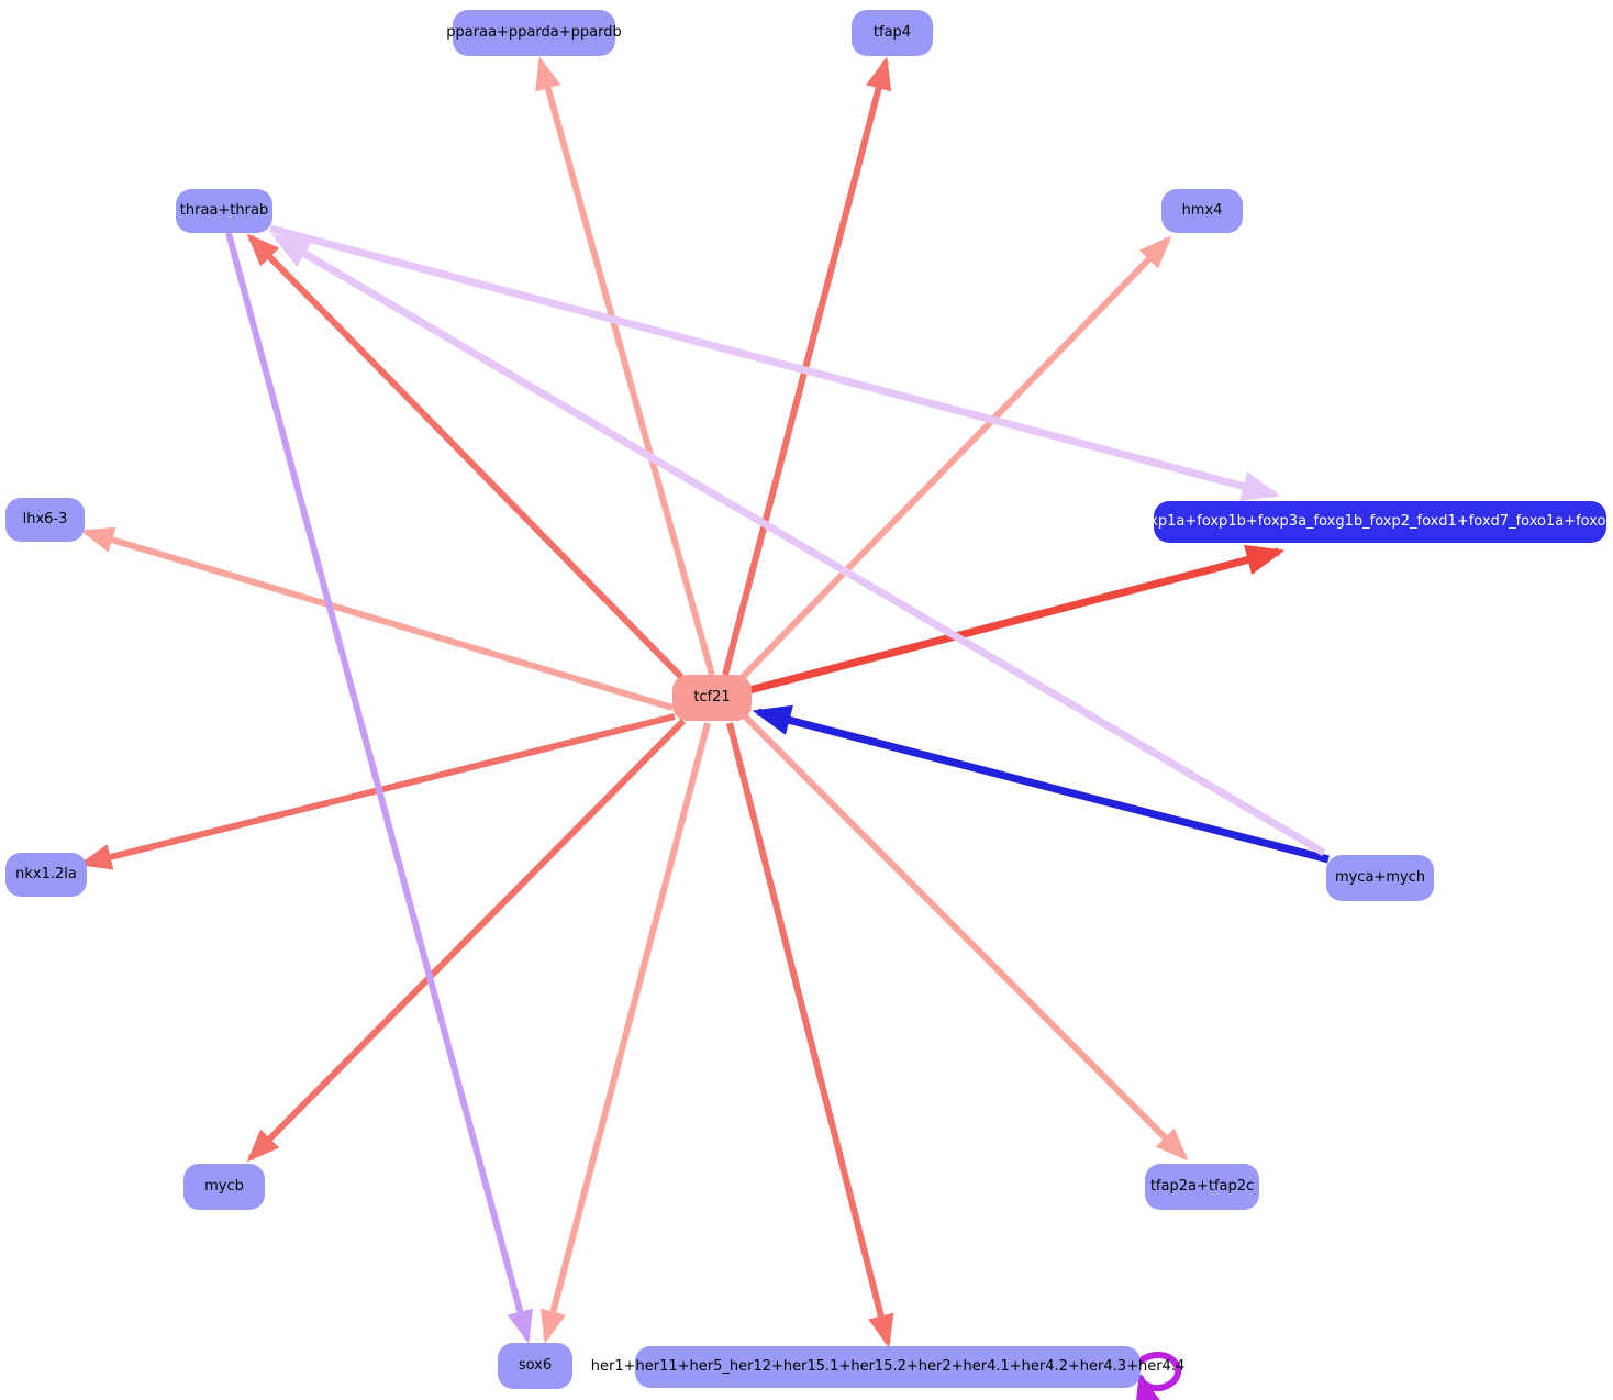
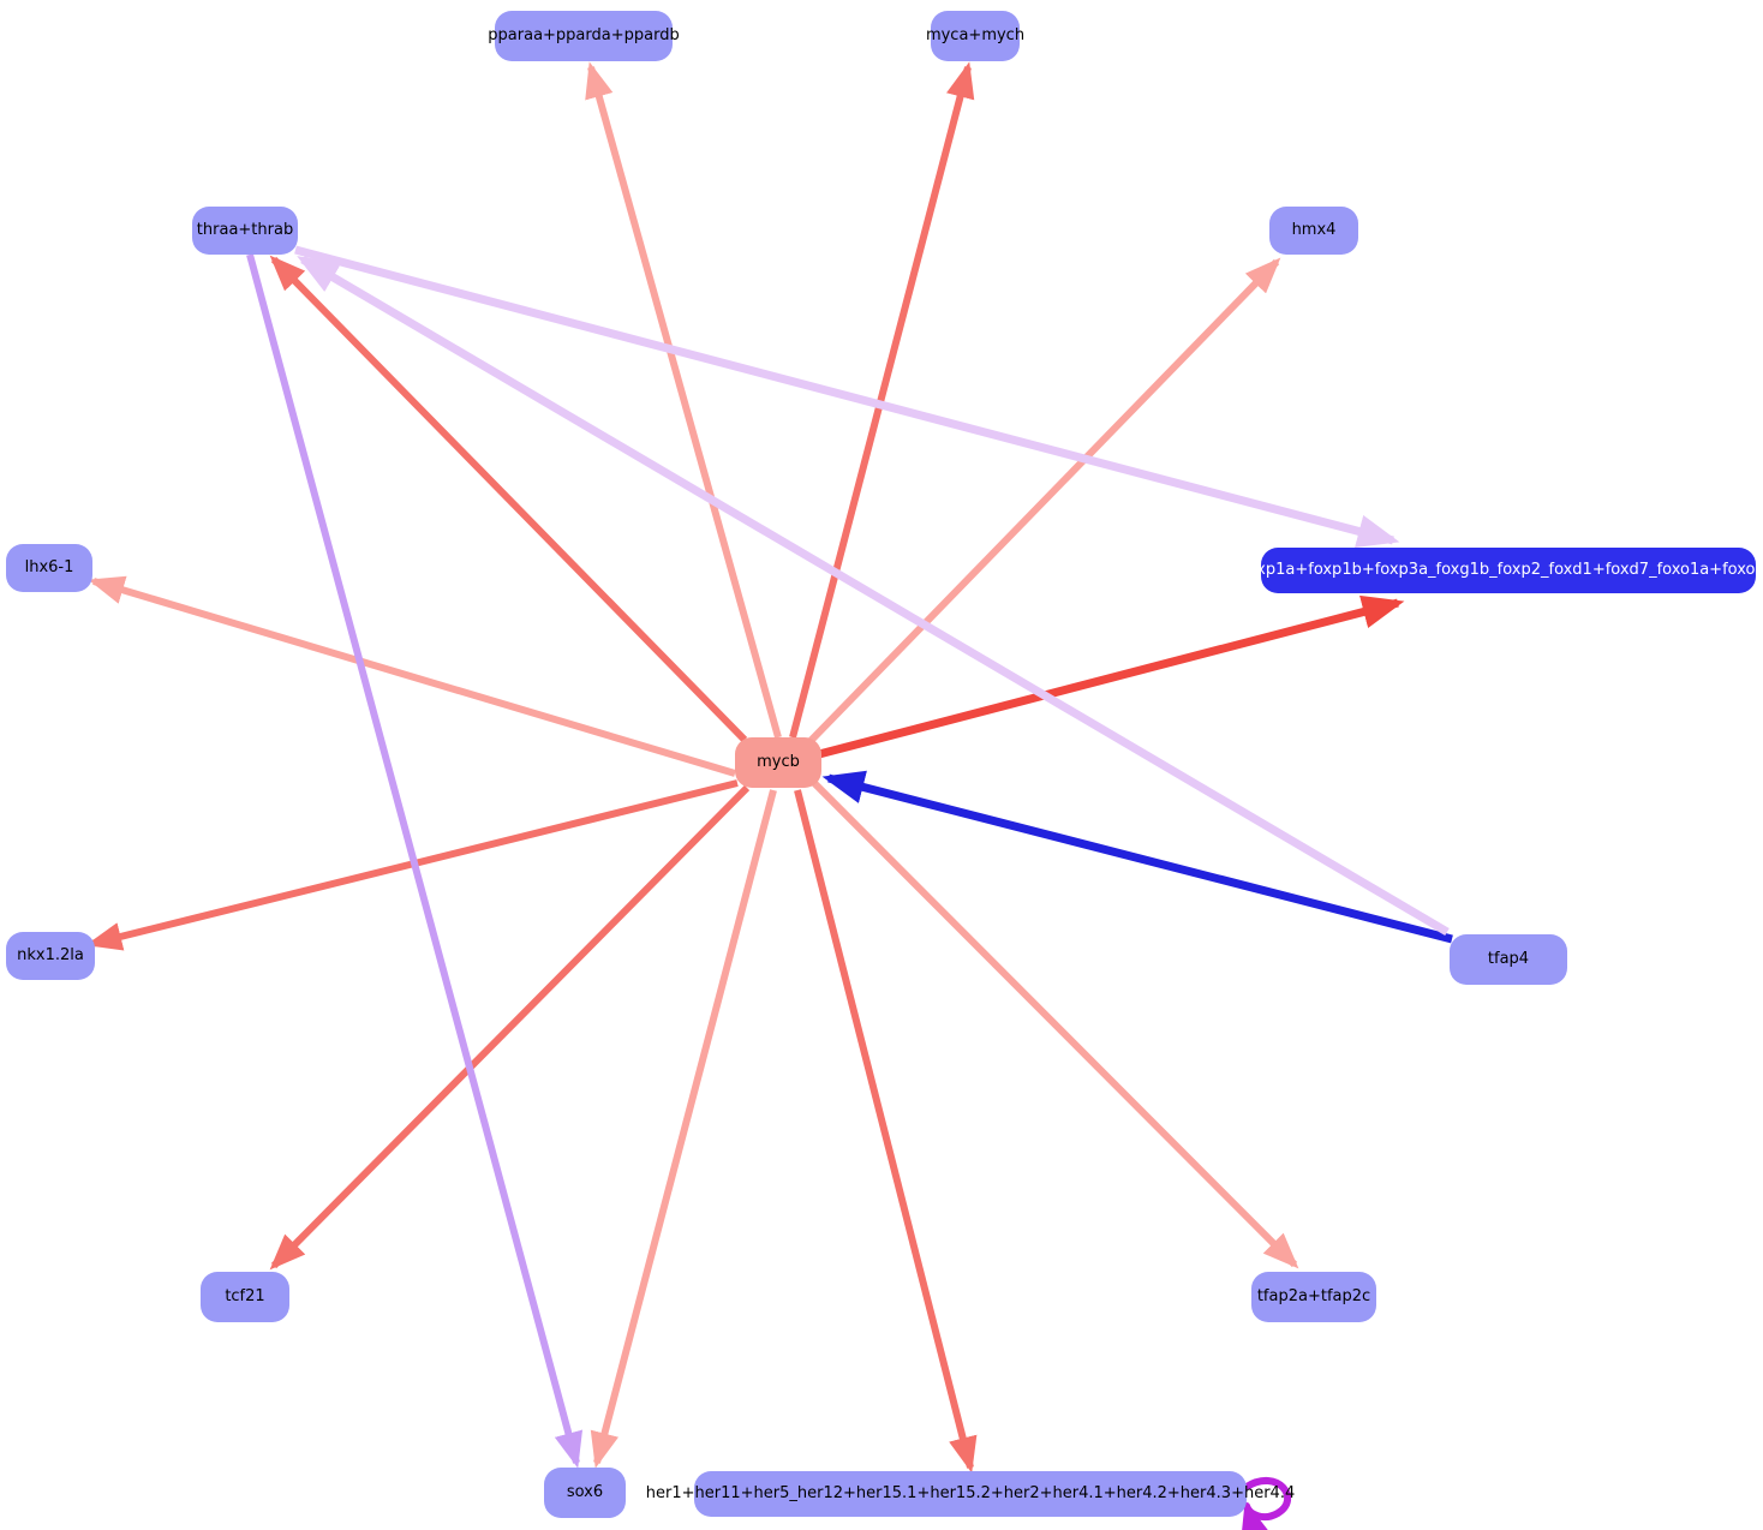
  pparaa+pparda+ppardb
- tfap4
+ myca+mych
  thraa+thrab
  hmx4
- lhx6-3
+ lhx6-1
  foxp1a+foxp1b+foxp3a_foxg1b_foxp2_foxd1+foxd7_foxo1a+foxo1
- tcf21
+ mycb
  nkx1.2la
- myca+mych
+ tfap4
- mycb
+ tcf21
  tfap2a+tfap2c
  sox6
  her1+her11+her5_her12+her15.1+her15.2+her2+her4.1+her4.2+her4.3+her4.4
